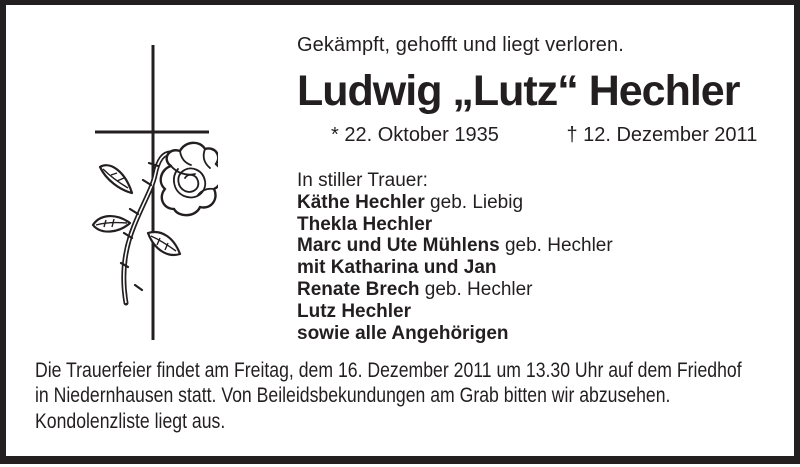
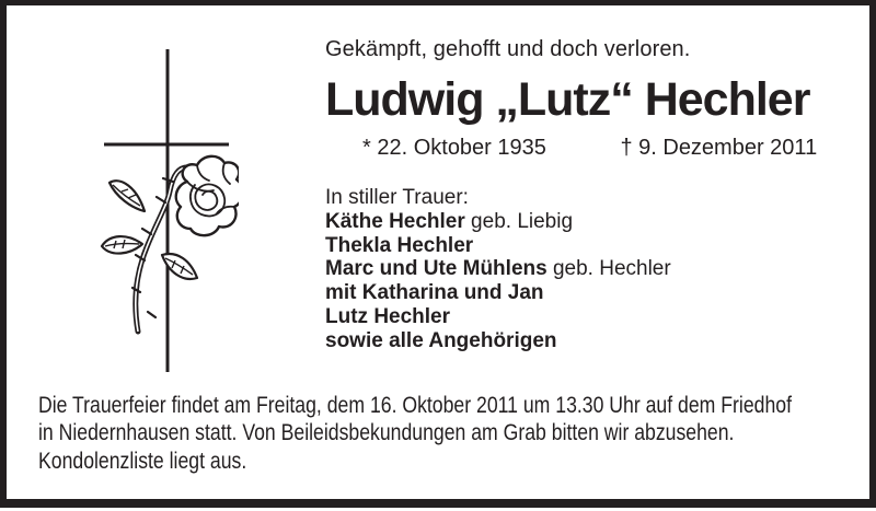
- Gekämpft, gehofft und liegt verloren.
+ Gekämpft, gehofft und doch verloren.
  Ludwig „Lutz“ Hechler
- * 22. Oktober 1935 † 12. Dezember 2011
+ * 22. Oktober 1935 † 9. Dezember 2011
  In stiller Trauer:
  Käthe Hechler geb. Liebig
  Thekla Hechler
  Marc und Ute Mühlens geb. Hechler
  mit Katharina und Jan
- Renate Brech geb. Hechler
  Lutz Hechler
  sowie alle Angehörigen
- Die Trauerfeier findet am Freitag, dem 16. Dezember 2011 um 13.30 Uhr auf dem Friedhof
+ Die Trauerfeier findet am Freitag, dem 16. Oktober 2011 um 13.30 Uhr auf dem Friedhof
  in Niedernhausen statt. Von Beileidsbekundungen am Grab bitten wir abzusehen.
  Kondolenzliste liegt aus.
